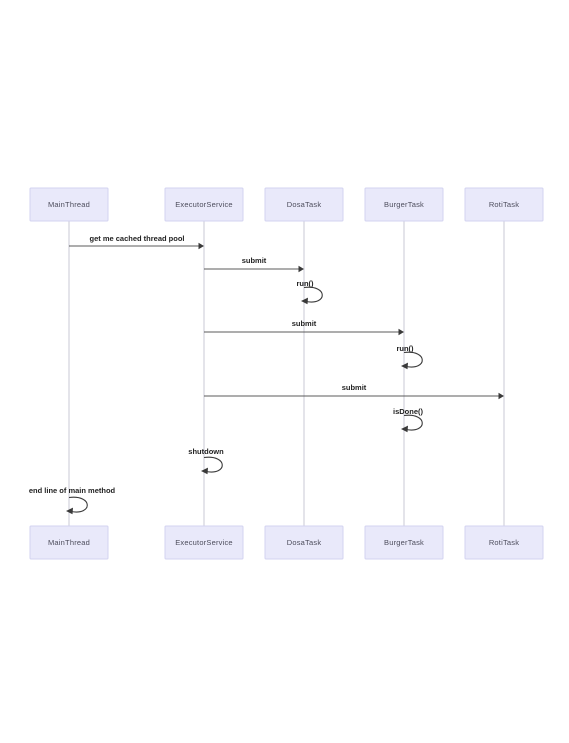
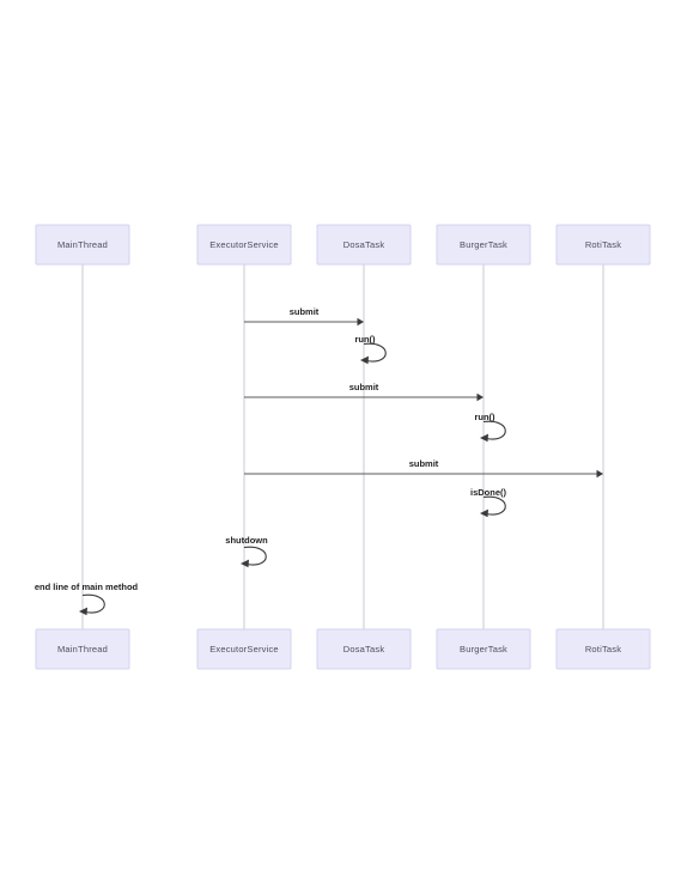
- get me cached thread pool
  submit
  run()
  submit
  run()
  submit
  isDone()
  shutdown
  end line of main method
  MainThread
  ExecutorService
  DosaTask
  BurgerTask
  RotiTask
  MainThread
  ExecutorService
  DosaTask
  BurgerTask
  RotiTask
